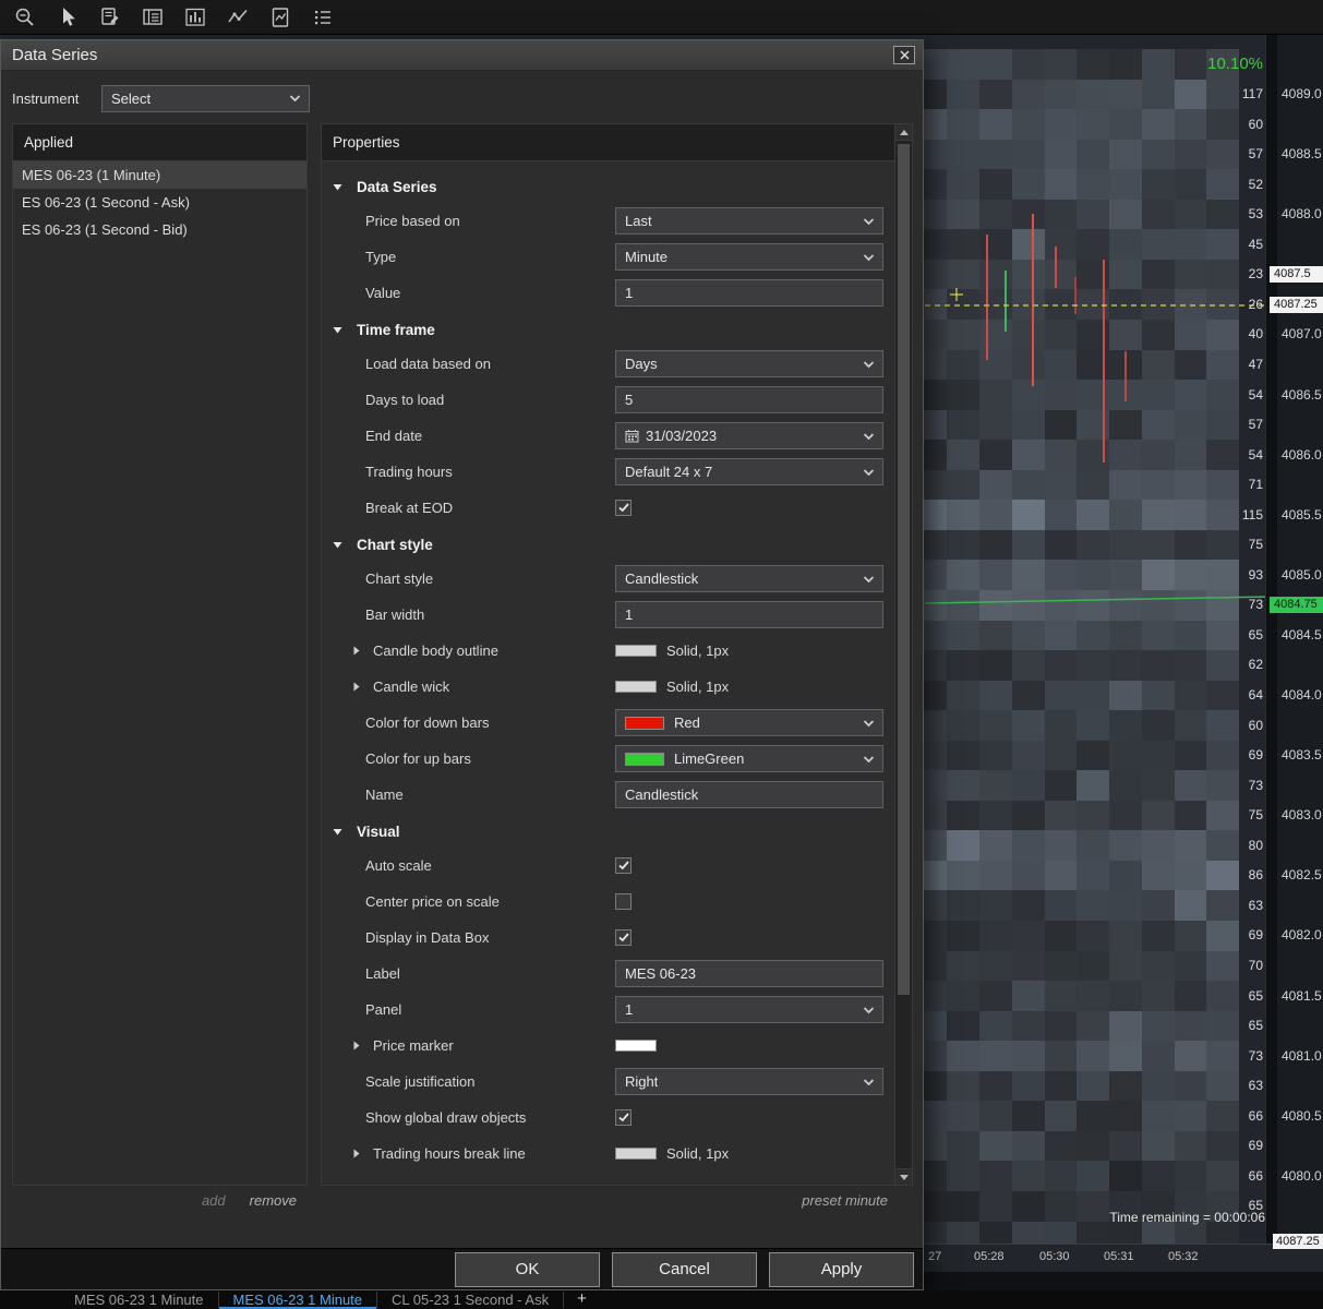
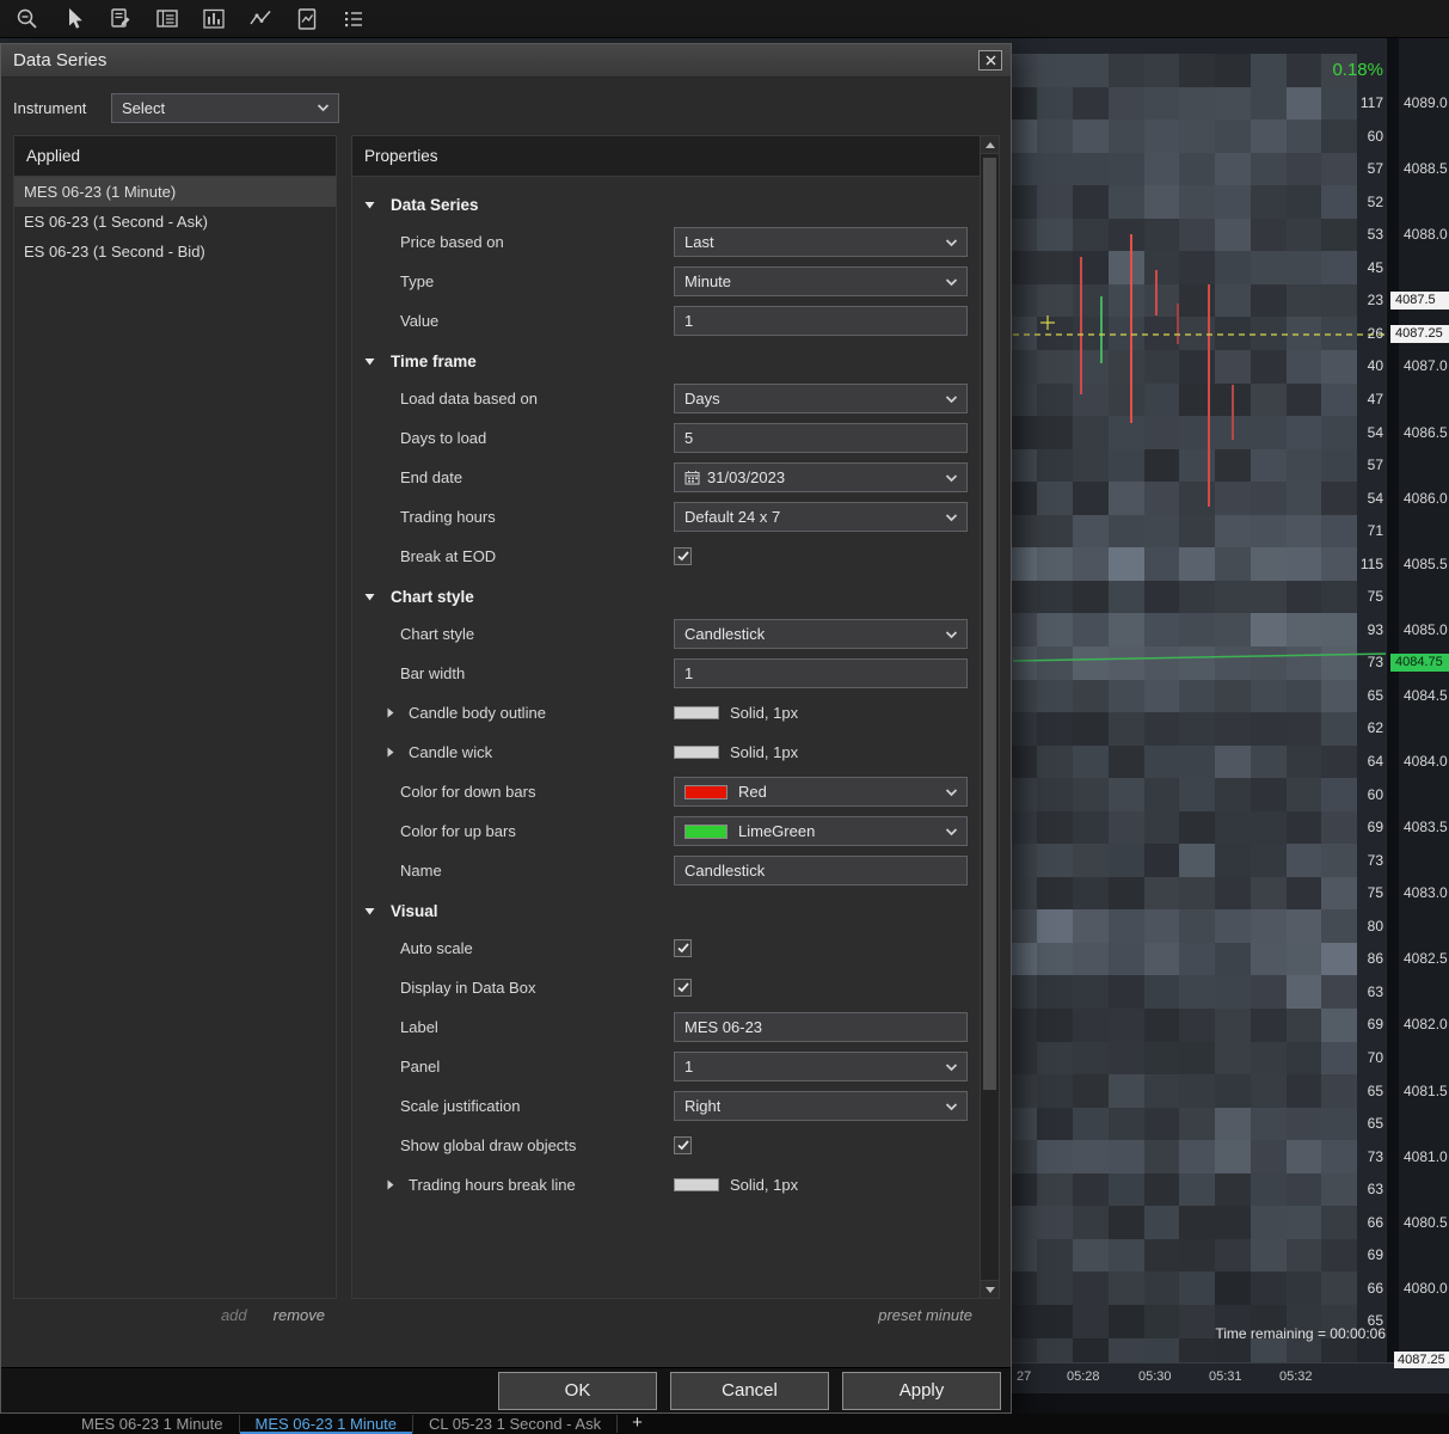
  117
  60
  57
  52
  53
  45
  23
  26
  40
  47
  54
  57
  54
  71
  115
  75
  93
  73
  65
  62
  64
  60
  69
  73
  75
  80
  86
  63
  69
  70
  65
  65
  73
  63
  66
  69
  66
  65
  4089.0
  4088.5
  4088.0
  4087.0
  4086.5
  4086.0
  4085.5
  4085.0
  4084.5
  4084.0
  4083.5
  4083.0
  4082.5
  4082.0
  4081.5
  4081.0
  4080.5
  4080.0
- 10.10%
+ 0.18%
  Time remaining = 00:00:06
  27
  05:28
  05:30
  05:31
  05:32
  4087.25
  4087.5
  4087.25
  4084.75
  Data Series
  Instrument
  Select
  Applied
  MES 06-23 (1 Minute)
  ES 06-23 (1 Second - Ask)
  ES 06-23 (1 Second - Bid)
  add remove
  Properties
  Data Series
  Price based on
  Last
  Type
  Minute
  Value
  1
  Time frame
  Load data based on
  Days
  Days to load
  5
  End date
  31/03/2023
  Trading hours
  Default 24 x 7
  Break at EOD
  Chart style
  Chart style
  Candlestick
  Bar width
  1
  Candle body outline
  Solid, 1px
  Candle wick
  Solid, 1px
  Color for down bars
  Red
  Color for up bars
  LimeGreen
  Name
  Candlestick
  Visual
  Auto scale
- Center price on scale
  Display in Data Box
  Label
  MES 06-23
  Panel
  1
- Price marker
  Scale justification
  Right
  Show global draw objects
  Trading hours break line
  Solid, 1px
  preset minute
  OK
  Cancel
  Apply
  MES 06-23 1 Minute
  MES 06-23 1 Minute
  CL 05-23 1 Second - Ask
  +
